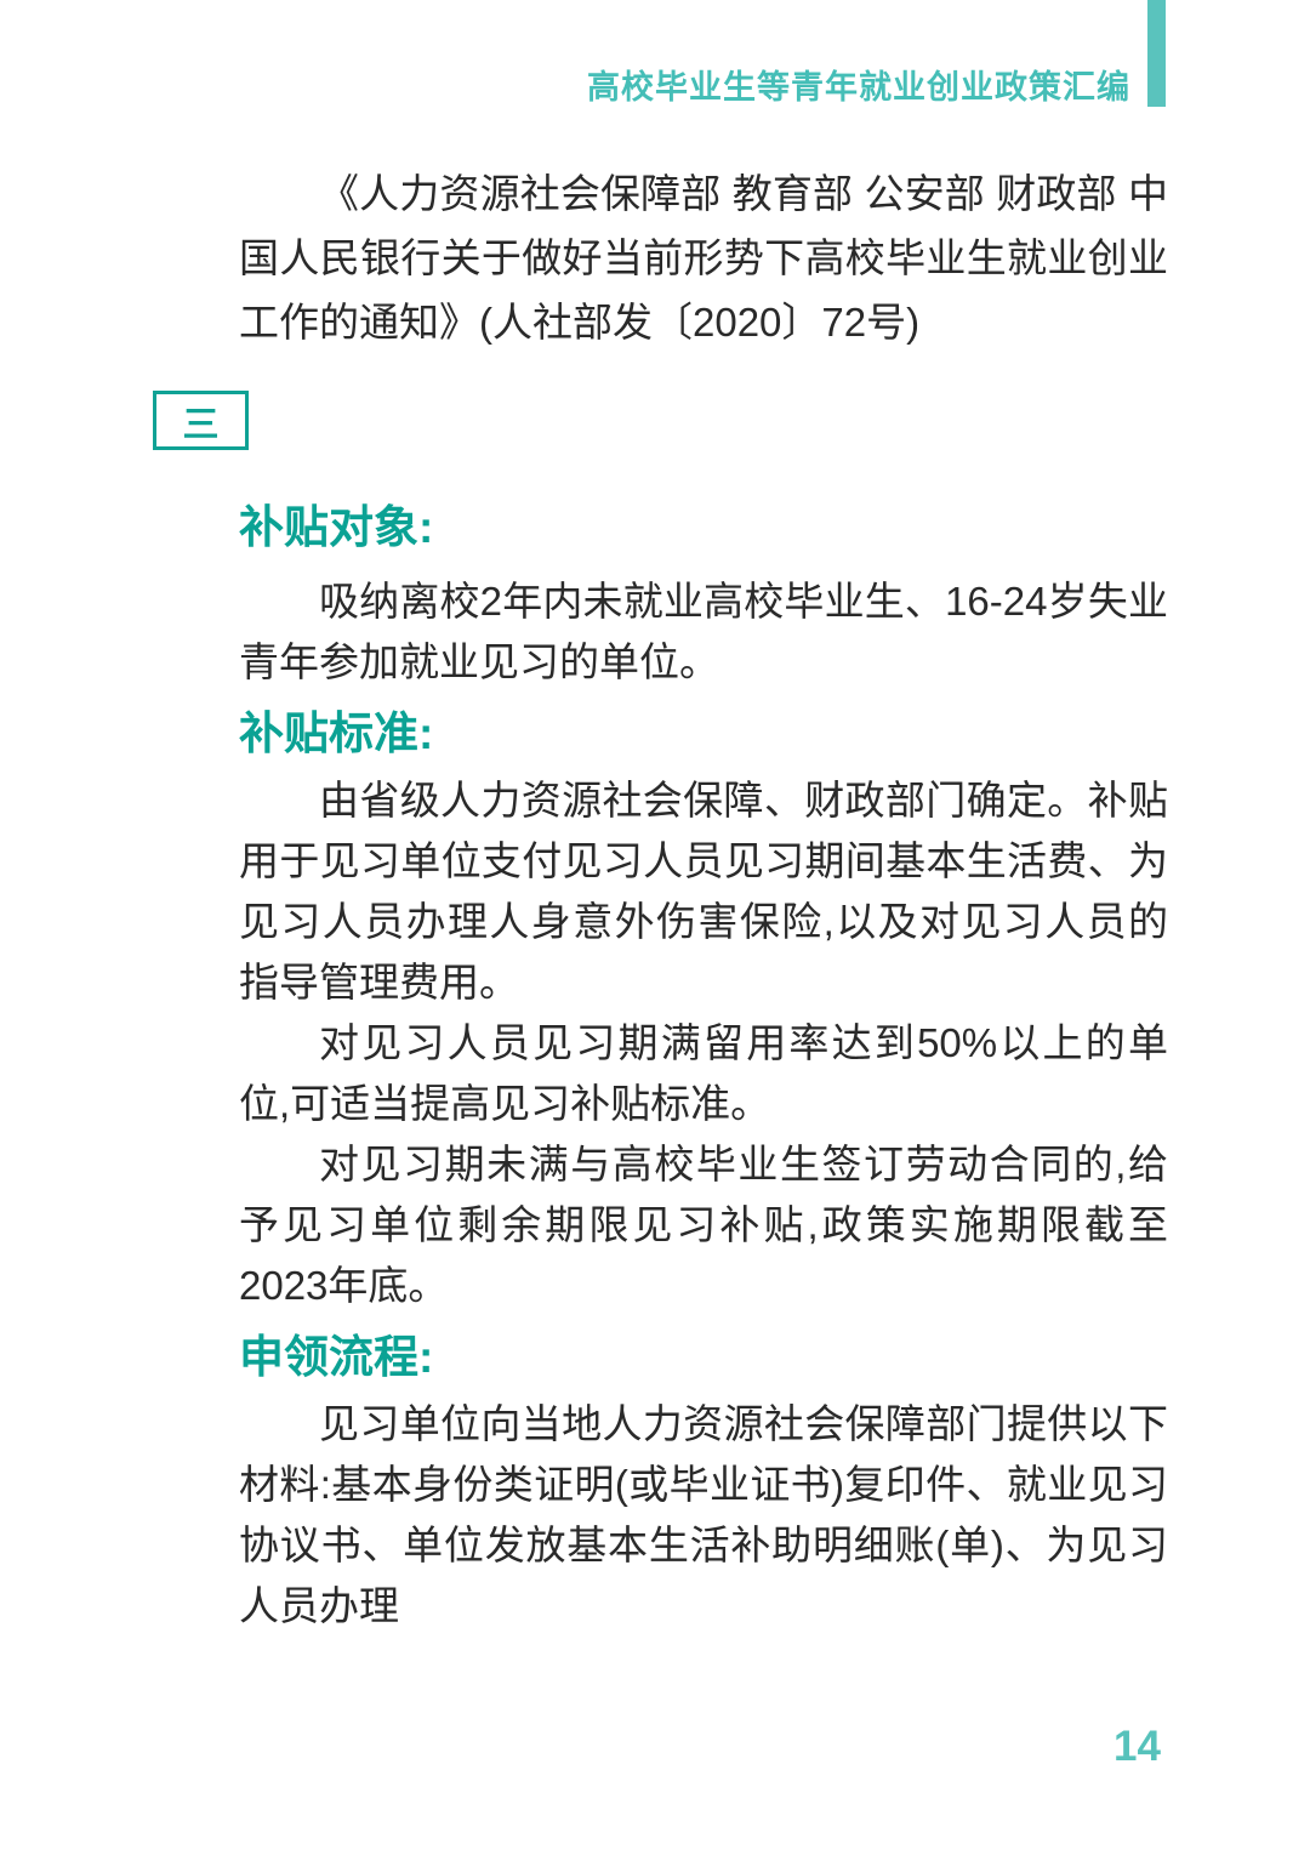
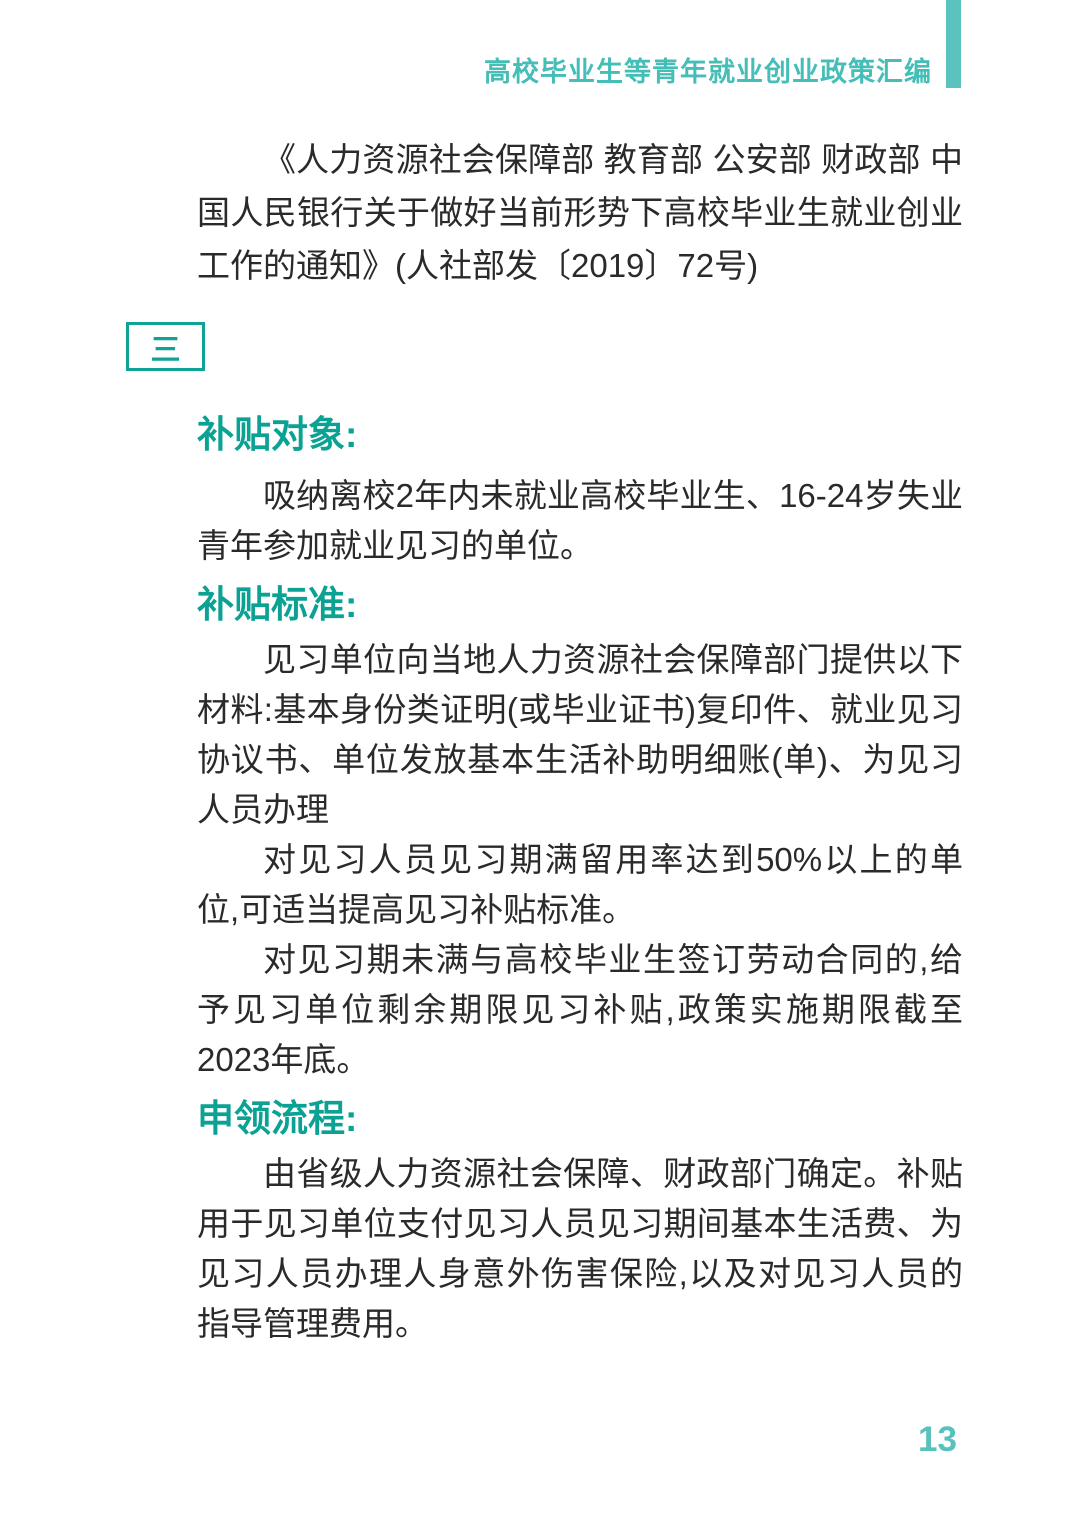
  高校毕业生等青年就业创业政策汇编
- 《人力资源社会保障部 教育部 公安部 财政部 中国人民银行关于做好当前形势下高校毕业生就业创业工作的通知》(人社部发〔2020〕72号)
+ 《人力资源社会保障部 教育部 公安部 财政部 中国人民银行关于做好当前形势下高校毕业生就业创业工作的通知》(人社部发〔2019〕72号)
  三
  补贴对象:
  吸纳离校2年内未就业高校毕业生、16-24岁失业青年参加就业见习的单位。
  补贴标准:
- 由省级人力资源社会保障、财政部门确定。补贴用于见习单位支付见习人员见习期间基本生活费、为见习人员办理人身意外伤害保险,以及对见习人员的指导管理费用。
+ 见习单位向当地人力资源社会保障部门提供以下材料:基本身份类证明(或毕业证书)复印件、就业见习协议书、单位发放基本生活补助明细账(单)、为见习人员办理
  对见习人员见习期满留用率达到50%以上的单位,可适当提高见习补贴标准。
  对见习期未满与高校毕业生签订劳动合同的,给予见习单位剩余期限见习补贴,政策实施期限截至2023年底。
  申领流程:
- 见习单位向当地人力资源社会保障部门提供以下材料:基本身份类证明(或毕业证书)复印件、就业见习协议书、单位发放基本生活补助明细账(单)、为见习人员办理
+ 由省级人力资源社会保障、财政部门确定。补贴用于见习单位支付见习人员见习期间基本生活费、为见习人员办理人身意外伤害保险,以及对见习人员的指导管理费用。
- 14
+ 13
